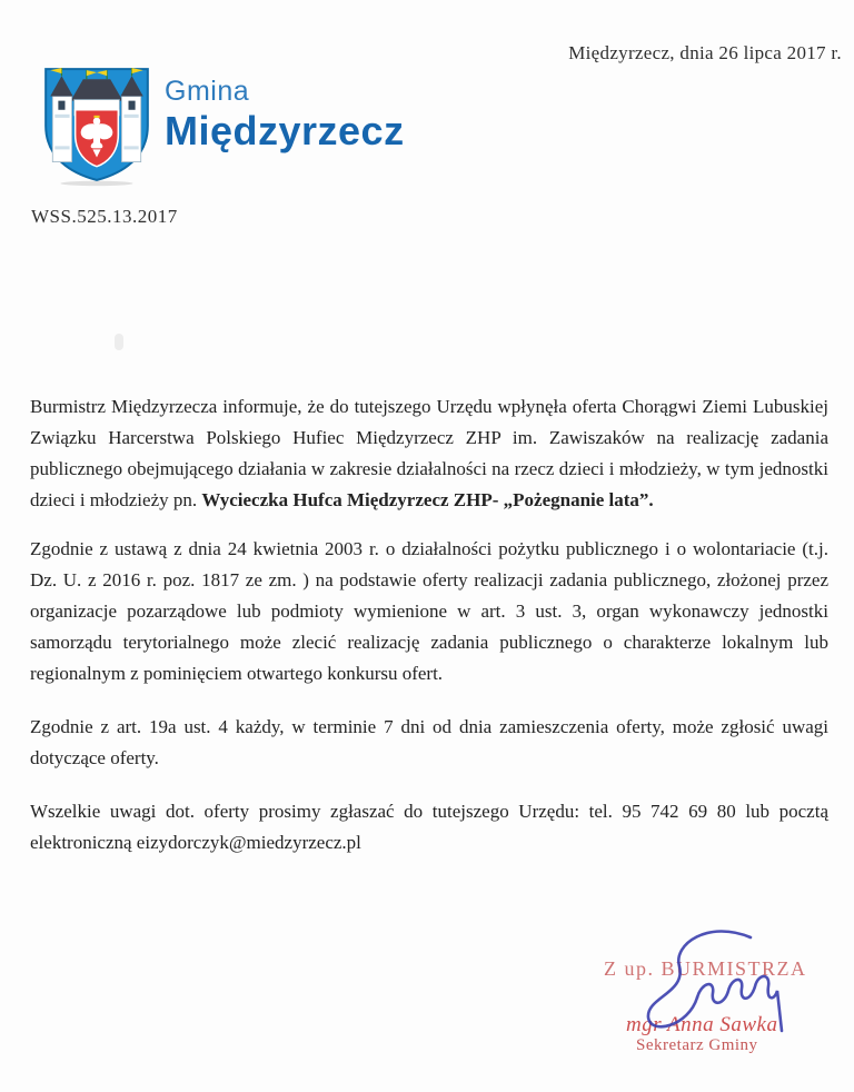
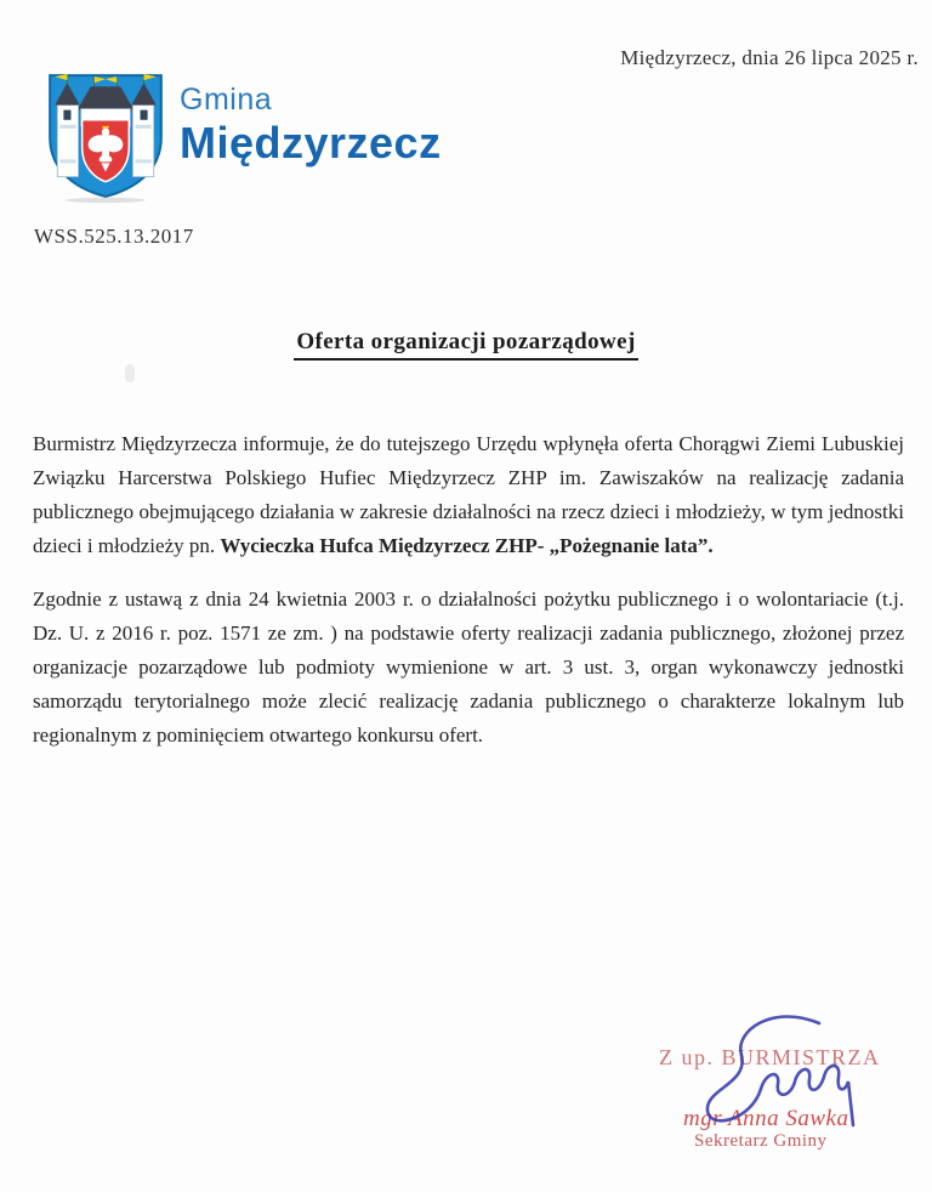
- Międzyrzecz, dnia 26 lipca 2017 r.
+ Międzyrzecz, dnia 26 lipca 2025 r.
  Gmina
  Międzyrzecz
  WSS.525.13.2017
+ Oferta organizacji pozarządowej
  Burmistrz Międzyrzecza informuje, że do tutejszego Urzędu wpłynęła oferta Chorągwi Ziemi Lubuskiej Związku Harcerstwa Polskiego Hufiec Międzyrzecz ZHP im. Zawiszaków na realizację zadania publicznego obejmującego działania w zakresie działalności na rzecz dzieci i młodzieży, w tym jednostki dzieci i młodzieży pn. Wycieczka Hufca Międzyrzecz ZHP- „Pożegnanie lata”.
- Zgodnie z ustawą z dnia 24 kwietnia 2003 r. o działalności pożytku publicznego i o wolontariacie (t.j. Dz. U. z 2016 r. poz. 1817 ze zm. ) na podstawie oferty realizacji zadania publicznego, złożonej przez organizacje pozarządowe lub podmioty wymienione w art. 3 ust. 3, organ wykonawczy jednostki samorządu terytorialnego może zlecić realizację zadania publicznego o charakterze lokalnym lub regionalnym z pominięciem otwartego konkursu ofert.
+ Zgodnie z ustawą z dnia 24 kwietnia 2003 r. o działalności pożytku publicznego i o wolontariacie (t.j. Dz. U. z 2016 r. poz. 1571 ze zm. ) na podstawie oferty realizacji zadania publicznego, złożonej przez organizacje pozarządowe lub podmioty wymienione w art. 3 ust. 3, organ wykonawczy jednostki samorządu terytorialnego może zlecić realizację zadania publicznego o charakterze lokalnym lub regionalnym z pominięciem otwartego konkursu ofert.
- Zgodnie z art. 19a ust. 4 każdy, w terminie 7 dni od dnia zamieszczenia oferty, może zgłosić uwagi dotyczące oferty.
- Wszelkie uwagi dot. oferty prosimy zgłaszać do tutejszego Urzędu: tel. 95 742 69 80 lub pocztą elektroniczną eizydorczyk@miedzyrzecz.pl
  Z up. BURMISTRZA
  mgrnna Sawka
  Sekretarz Gminy
